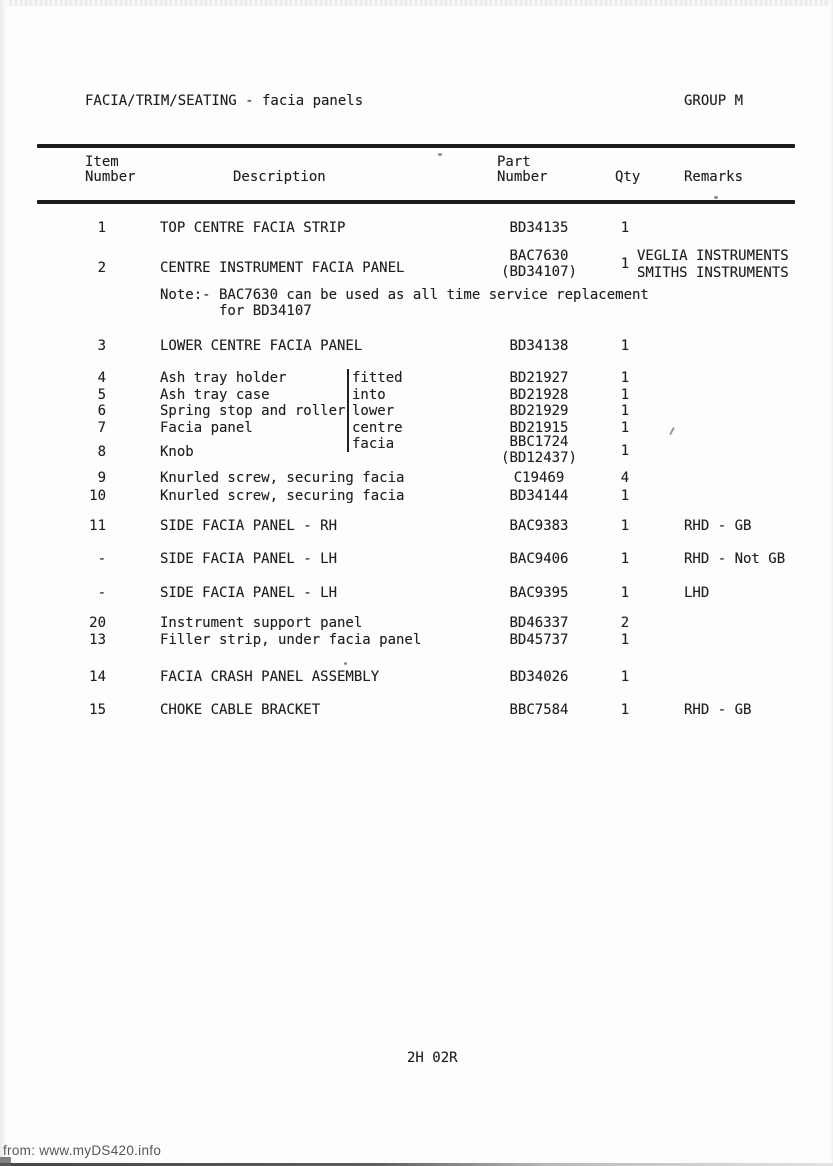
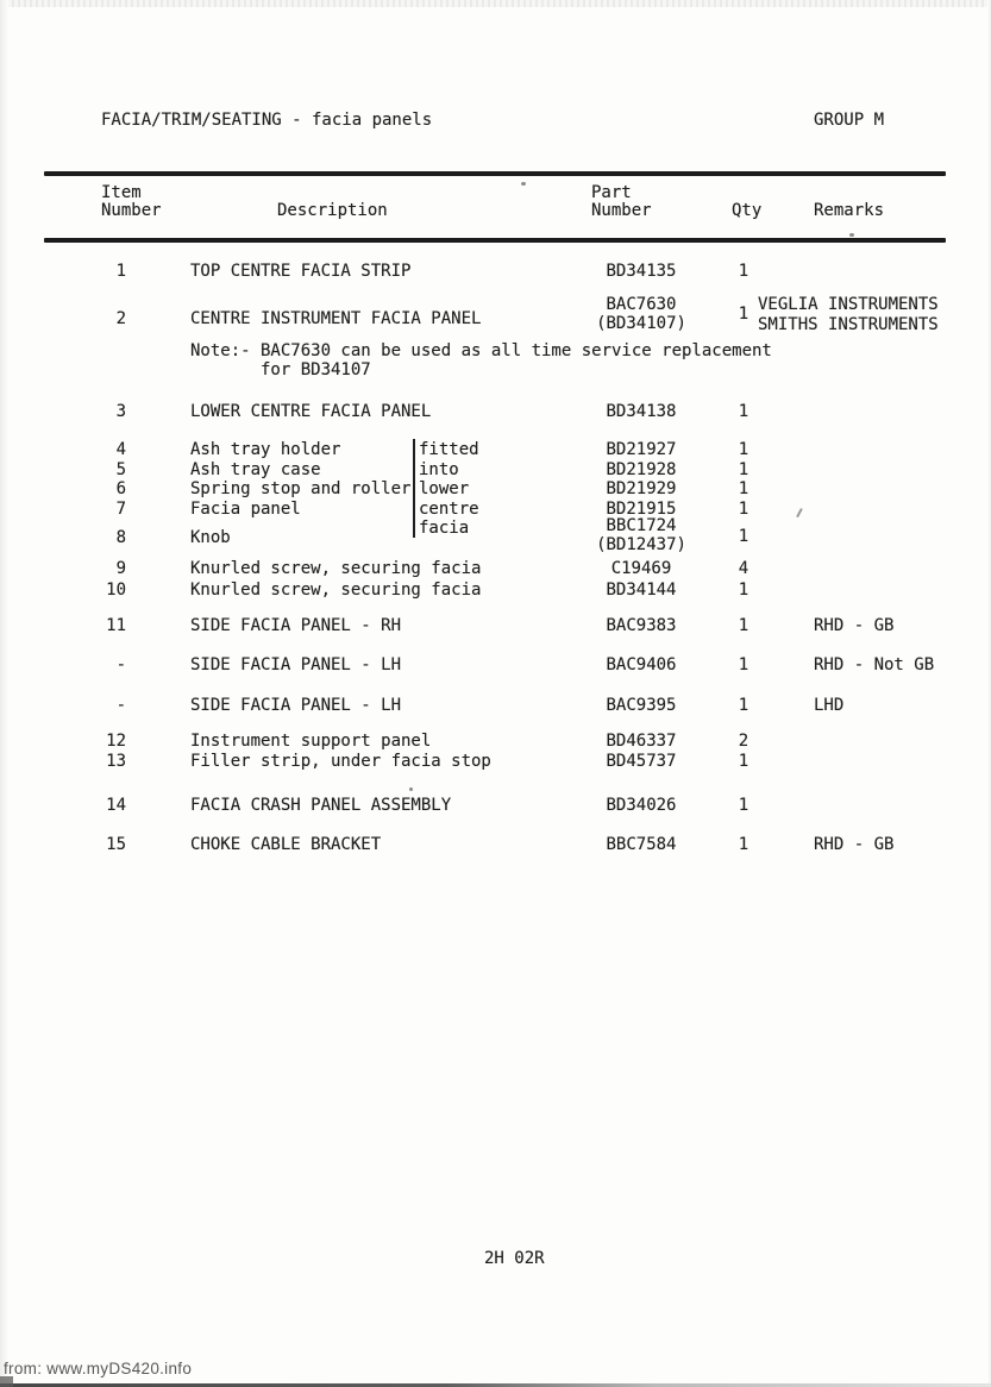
  FACIA/TRIM/SEATING - facia panels
  GROUP M
  Item
  Number
  Description
  Part
  Number
  Qty
  Remarks
  1
  TOP CENTRE FACIA STRIP
  BD34135
  1
  2
  CENTRE INSTRUMENT FACIA PANEL
  BAC7630
  (BD34107)
  1
  VEGLIA INSTRUMENTS
  SMITHS INSTRUMENTS
  Note:- BAC7630 can be used as all time service replacement
  for BD34107
  3
  LOWER CENTRE FACIA PANEL
  BD34138
  1
  4
  Ash tray holder
  BD21927
  1
  5
  Ash tray case
  BD21928
  1
  6
  Spring stop and roller
  BD21929
  1
  7
  Facia panel
  BD21915
  1
  fitted
  into
  lower
  centre
  facia
  8
  Knob
  BBC1724
  (BD12437)
  1
  9
  Knurled screw, securing facia
  C19469
  4
  10
  Knurled screw, securing facia
  BD34144
  1
  11
  SIDE FACIA PANEL - RH
  BAC9383
  1
  RHD - GB
  -
  SIDE FACIA PANEL - LH
  BAC9406
  1
  RHD - Not GB
  -
  SIDE FACIA PANEL - LH
  BAC9395
  1
  LHD
- 20
+ 12
  Instrument support panel
  BD46337
  2
  13
- Filler strip, under facia panel
+ Filler strip, under facia stop
  BD45737
  1
  14
  FACIA CRASH PANEL ASSEMBLY
  BD34026
  1
  15
  CHOKE CABLE BRACKET
  BBC7584
  1
  RHD - GB
  2H 02R
  from: www.myDS420.info
